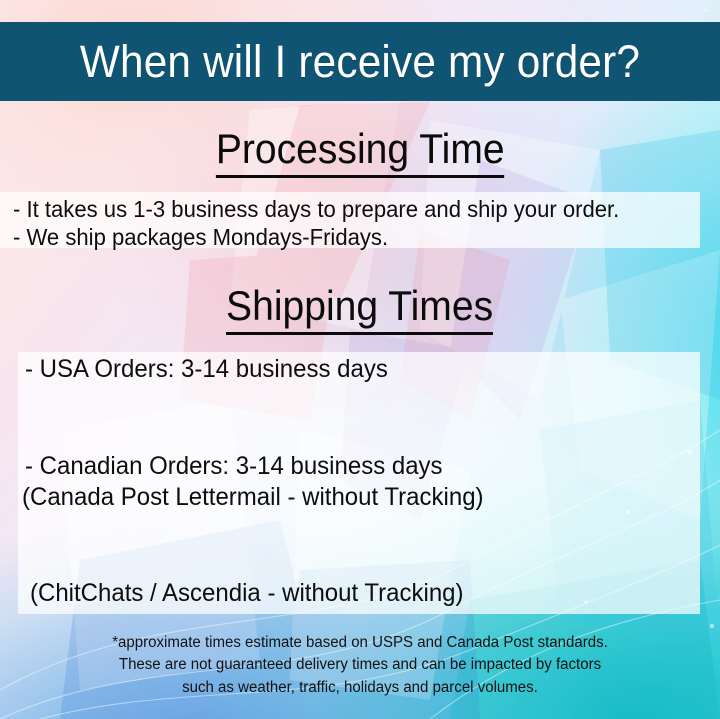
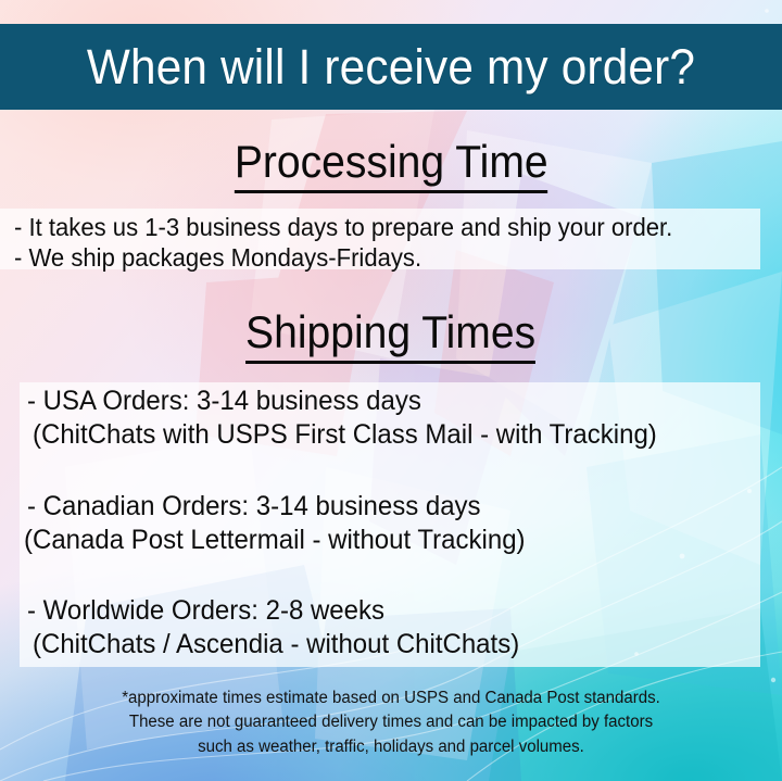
  When will I receive my order?
  Processing Time
  - It takes us 1-3 business days to prepare and ship your order.
  - We ship packages Mondays-Fridays.
  Shipping Times
  - USA Orders: 3-14 business days
+ (ChitChats with USPS First Class Mail - with Tracking)
  - Canadian Orders: 3-14 business days
  (Canada Post Lettermail - without Tracking)
+ - Worldwide Orders: 2-8 weeks
- (ChitChats / Ascendia - without Tracking)
+ (ChitChats / Ascendia - without ChitChats)
  *approximate times estimate based on USPS and Canada Post standards.
  These are not guaranteed delivery times and can be impacted by factors
  such as weather, traffic, holidays and parcel volumes.
